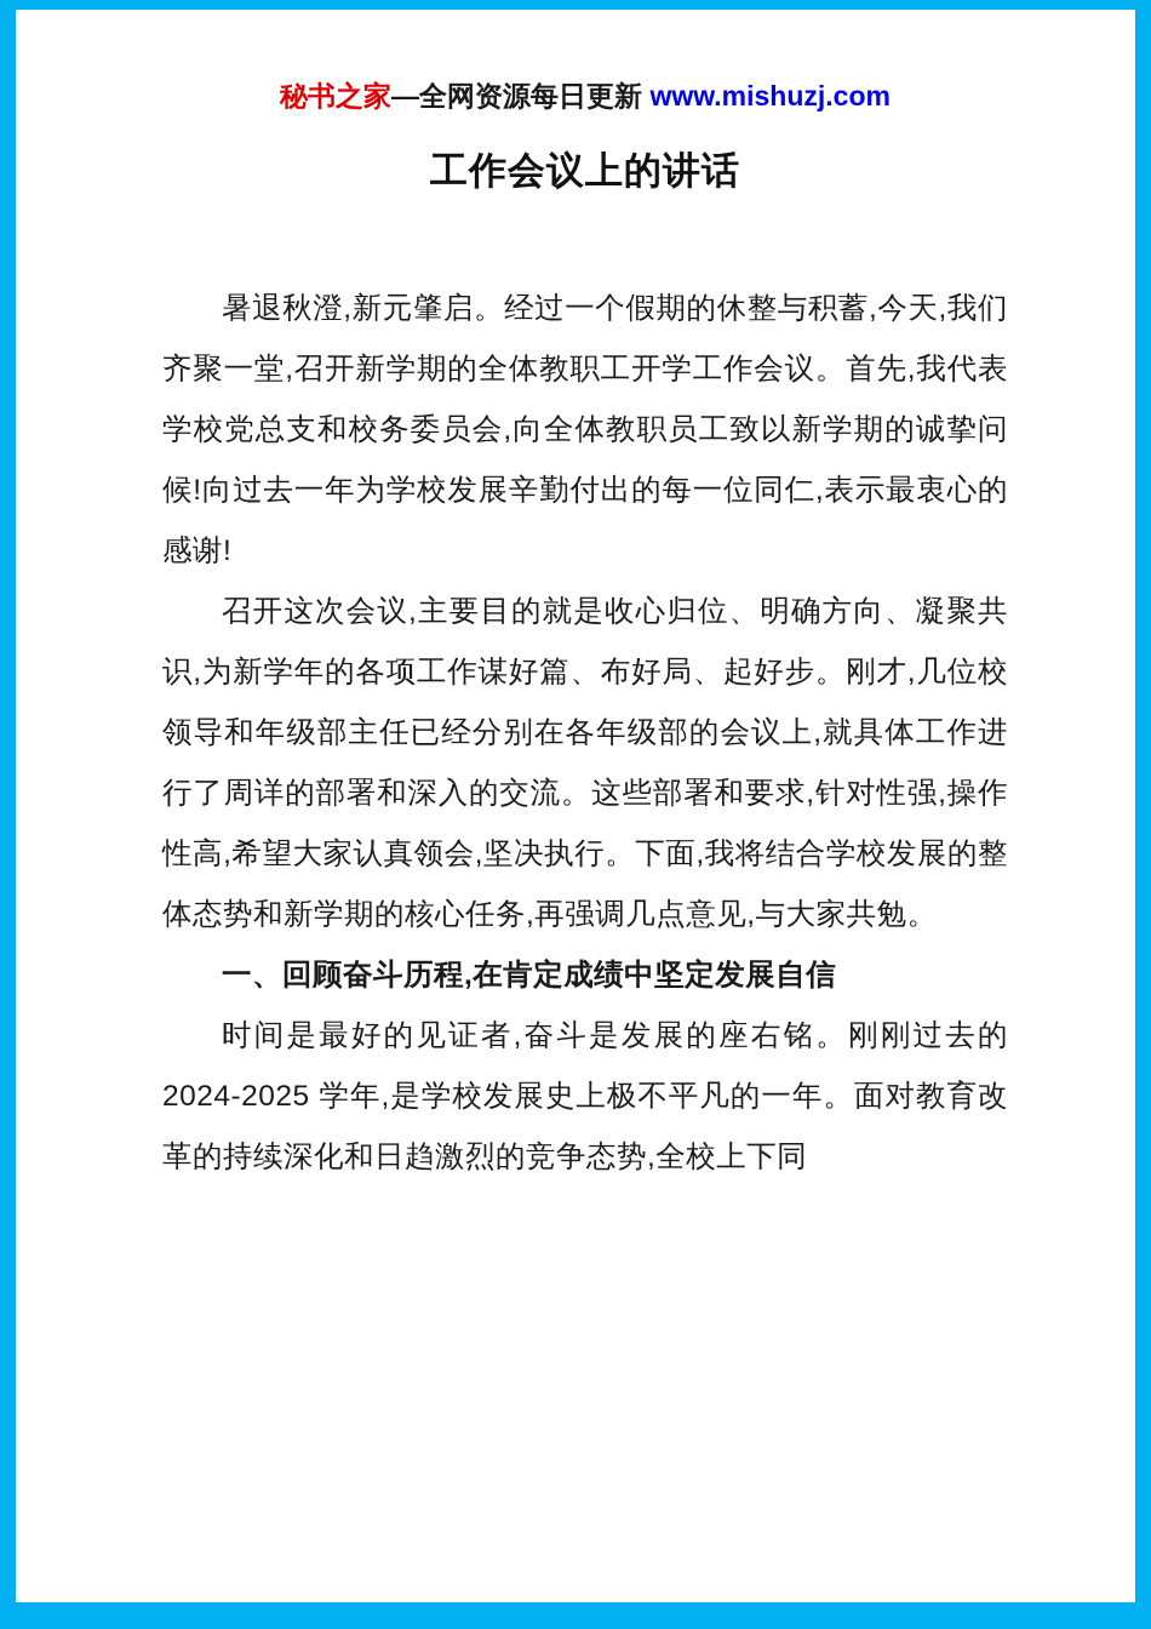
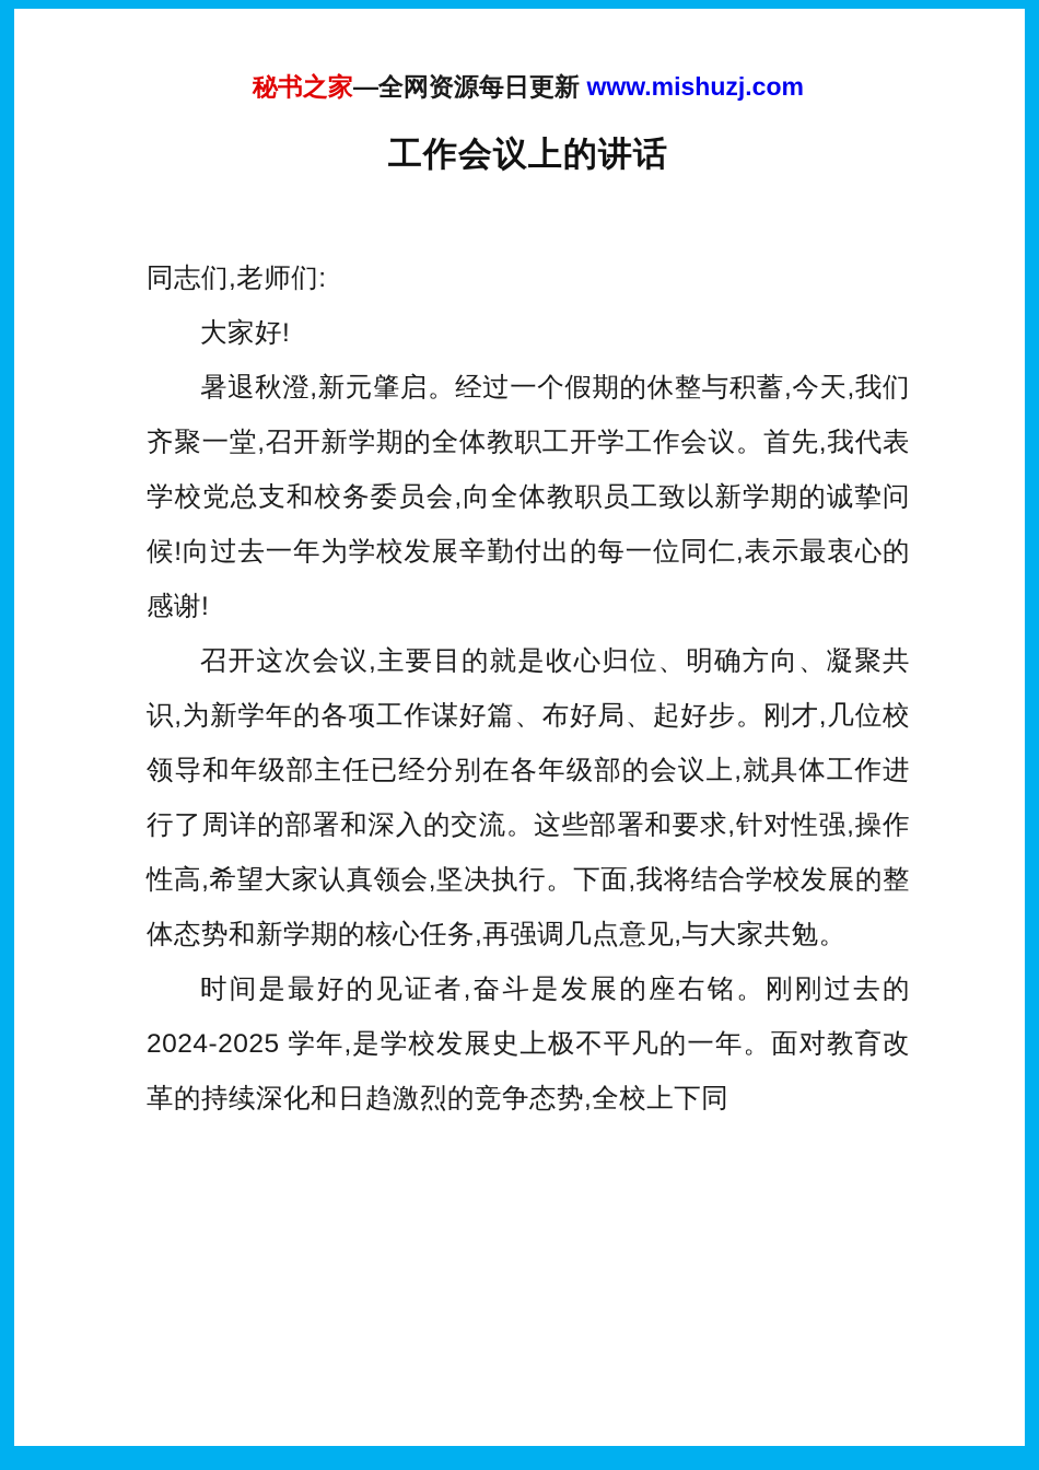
  秘书之家—全网资源每日更新 www.mishuzj.com
  工作会议上的讲话
+ 同志们,老师们:
+ 大家好!
  暑退秋澄,新元肇启。经过一个假期的休整与积蓄,今天,我们齐聚一堂,召开新学期的全体教职工开学工作会议。首先,我代表学校党总支和校务委员会,向全体教职员工致以新学期的诚挚问候!向过去一年为学校发展辛勤付出的每一位同仁,表示最衷心的感谢!
  召开这次会议,主要目的就是收心归位、明确方向、凝聚共识,为新学年的各项工作谋好篇、布好局、起好步。刚才,几位校领导和年级部主任已经分别在各年级部的会议上,就具体工作进行了周详的部署和深入的交流。这些部署和要求,针对性强,操作性高,希望大家认真领会,坚决执行。下面,我将结合学校发展的整体态势和新学期的核心任务,再强调几点意见,与大家共勉。
- 一、回顾奋斗历程,在肯定成绩中坚定发展自信
  时间是最好的见证者,奋斗是发展的座右铭。刚刚过去的 2024-2025 学年,是学校发展史上极不平凡的一年。面对教育改革的持续深化和日趋激烈的竞争态势,全校上下同
